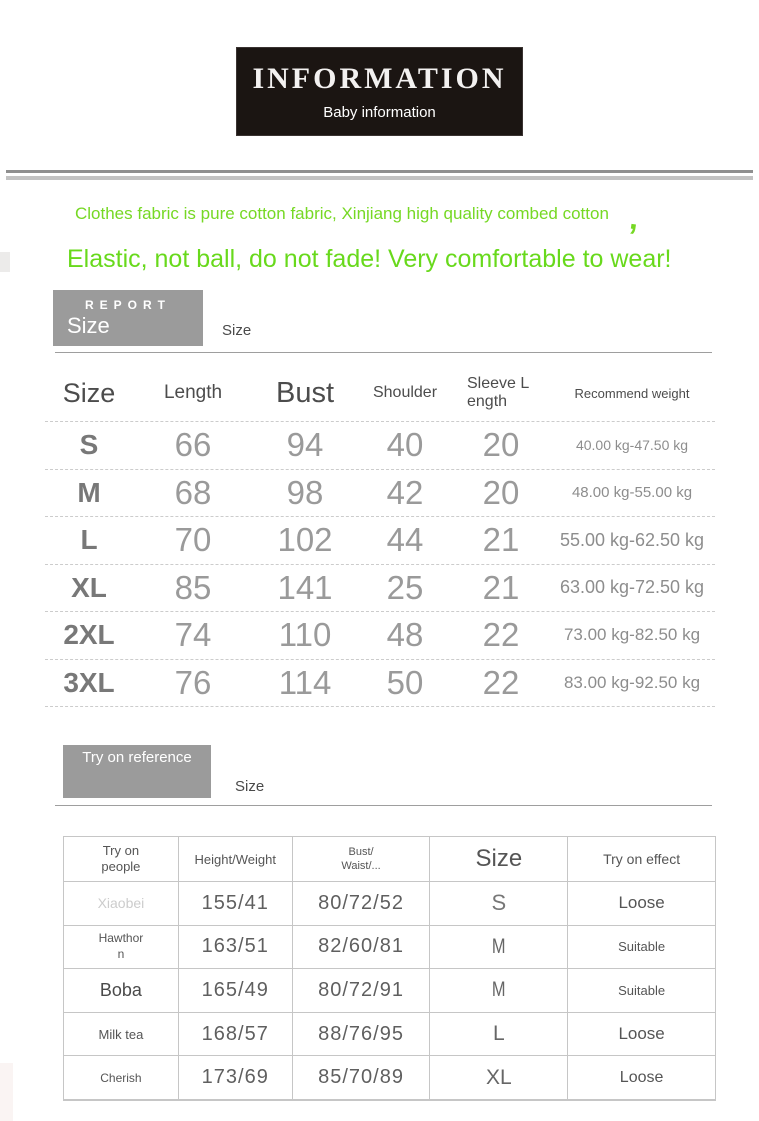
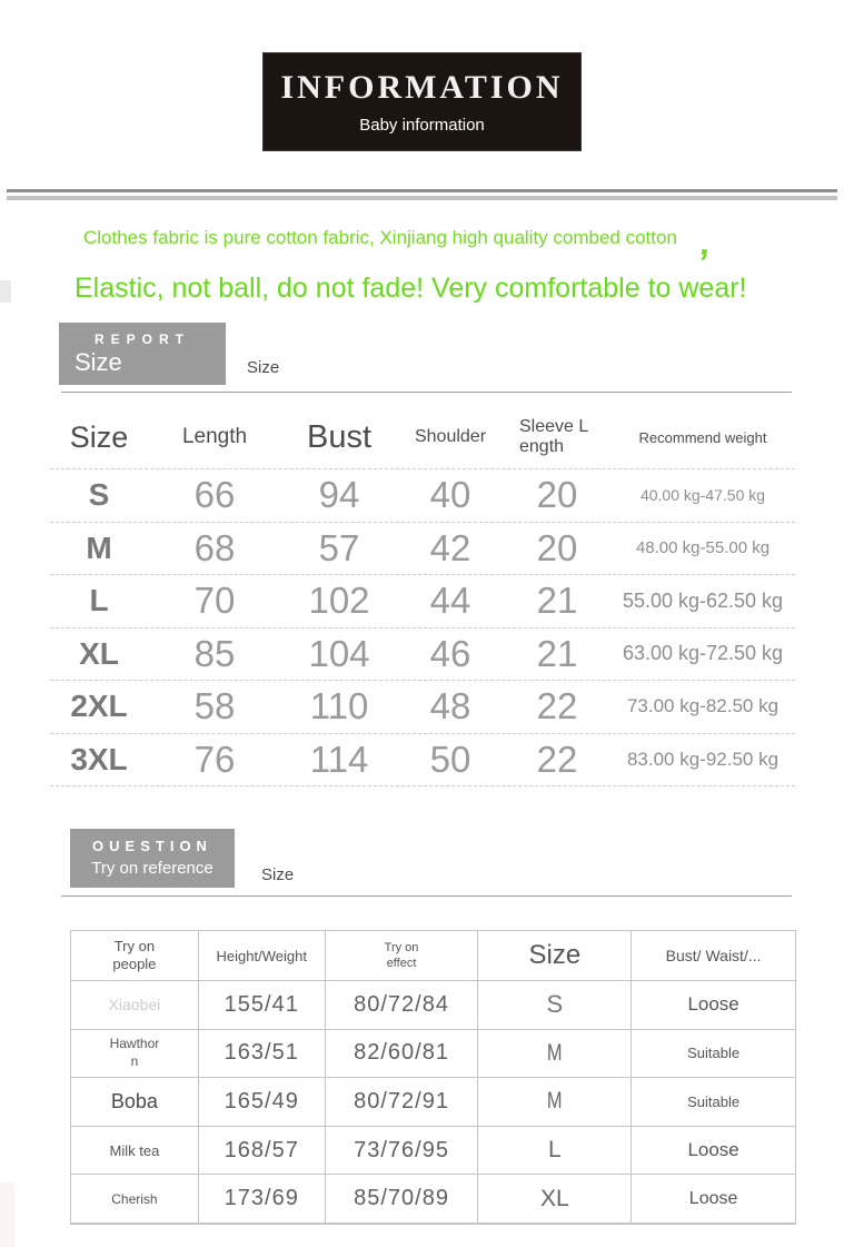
  INFORMATION
  Baby information
  Clothes fabric is pure cotton fabric, Xinjiang high quality combed cotton
  Elastic, not ball, do not fade! Very comfortable to wear!
  REPORT
  Size
  Size
  Size
  Length
  Bust
  Shoulder
  Sleeve Length
  Recommend weight
  S
  66
  94
  40
  20
  40.00 kg-47.50 kg
  M
  68
- 98
+ 57
  42
  20
  48.00 kg-55.00 kg
  L
  70
  102
  44
  21
  55.00 kg-62.50 kg
  XL
  85
- 141
+ 104
- 25
+ 46
  21
  63.00 kg-72.50 kg
  2XL
- 74
+ 58
  110
  48
  22
  73.00 kg-82.50 kg
  3XL
  76
  114
  50
  22
  83.00 kg-92.50 kg
+ OUESTION
  Try on reference
  Size
  Try on people
  Height/Weight
- Bust/ Waist/...
+ Try on effect
  Size
- Try on effect
+ Bust/ Waist/...
  Xiaobei
  155/41
- 80/72/52
+ 80/72/84
  S
  Loose
  Hawthorn
  163/51
  82/60/81
  M
  Suitable
  Boba
  165/49
  80/72/91
  M
  Suitable
  Milk tea
  168/57
- 88/76/95
+ 73/76/95
  L
  Loose
  Cherish
  173/69
  85/70/89
  XL
  Loose
